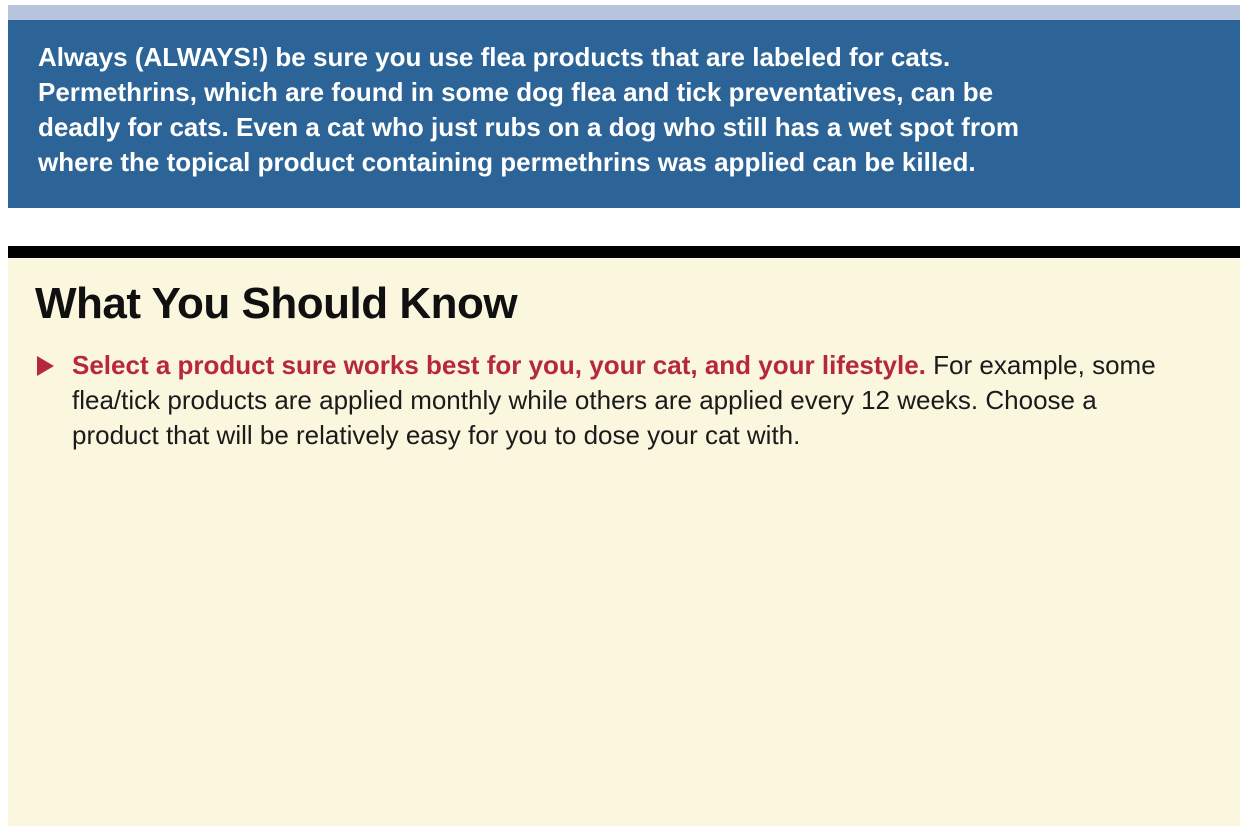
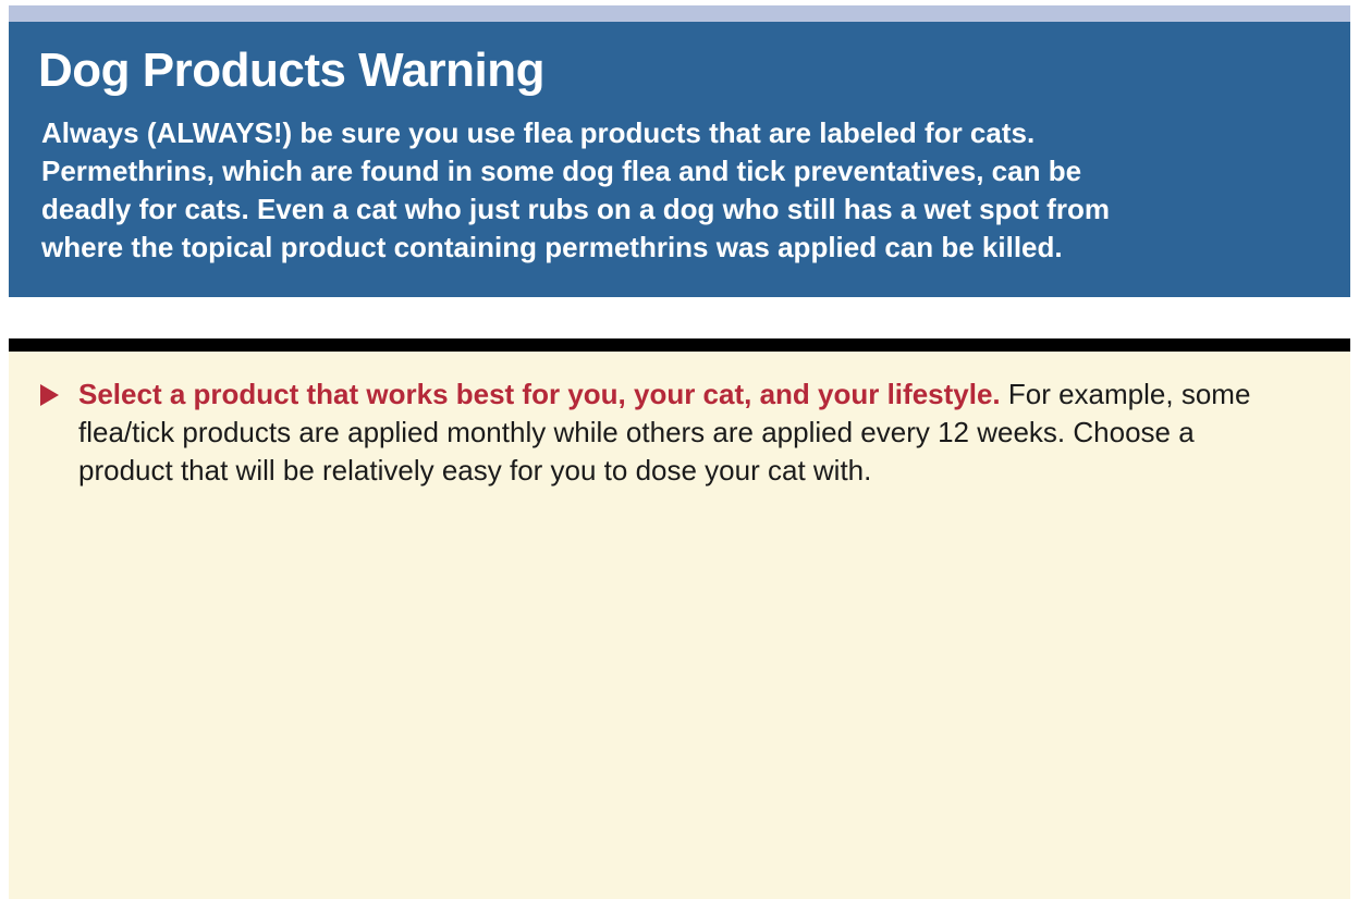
+ Dog Products Warning
  Always (ALWAYS!) be sure you use flea products that are labeled for cats.
  Permethrins, which are found in some dog flea and tick preventatives, can be
  deadly for cats. Even a cat who just rubs on a dog who still has a wet spot from
  where the topical product containing permethrins was applied can be killed.
- What You Should Know
- Select a product sure works best for you, your cat, and your lifestyle. For example, some flea/tick products are applied monthly while others are applied every 12 weeks. Choose a product that will be relatively easy for you to dose your cat with.
+ Select a product that works best for you, your cat, and your lifestyle. For example, some flea/tick products are applied monthly while others are applied every 12 weeks. Choose a product that will be relatively easy for you to dose your cat with.
